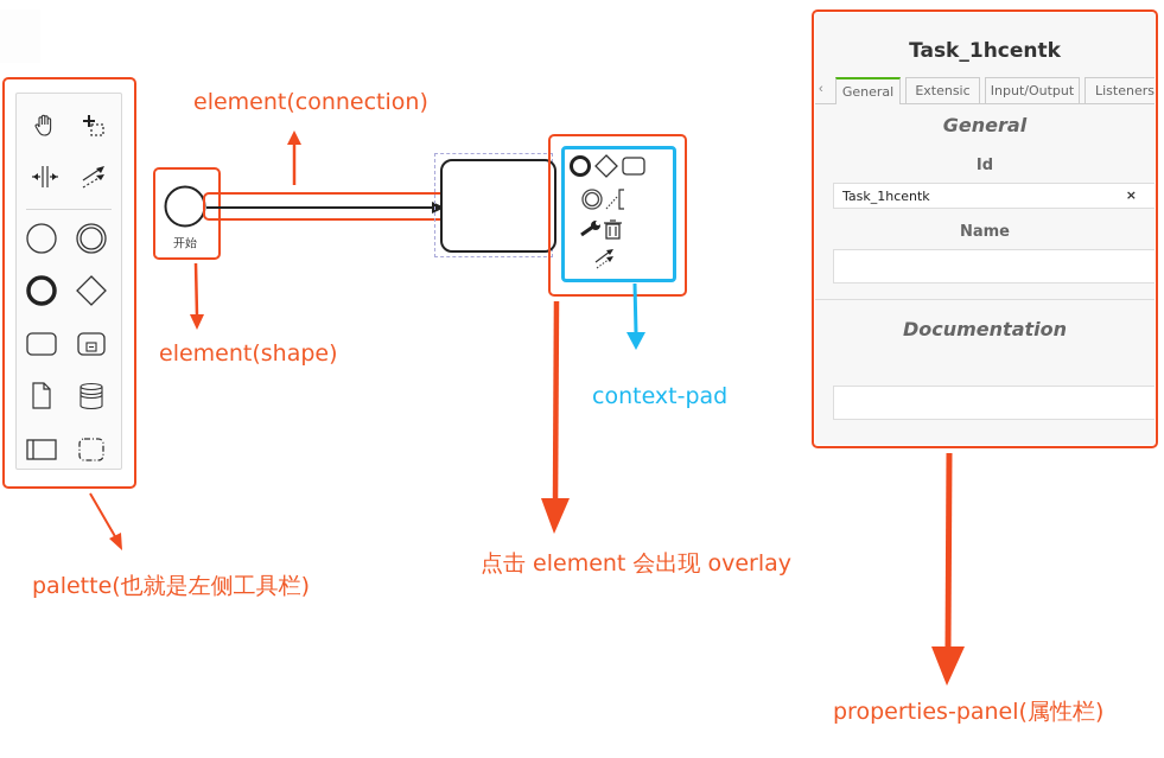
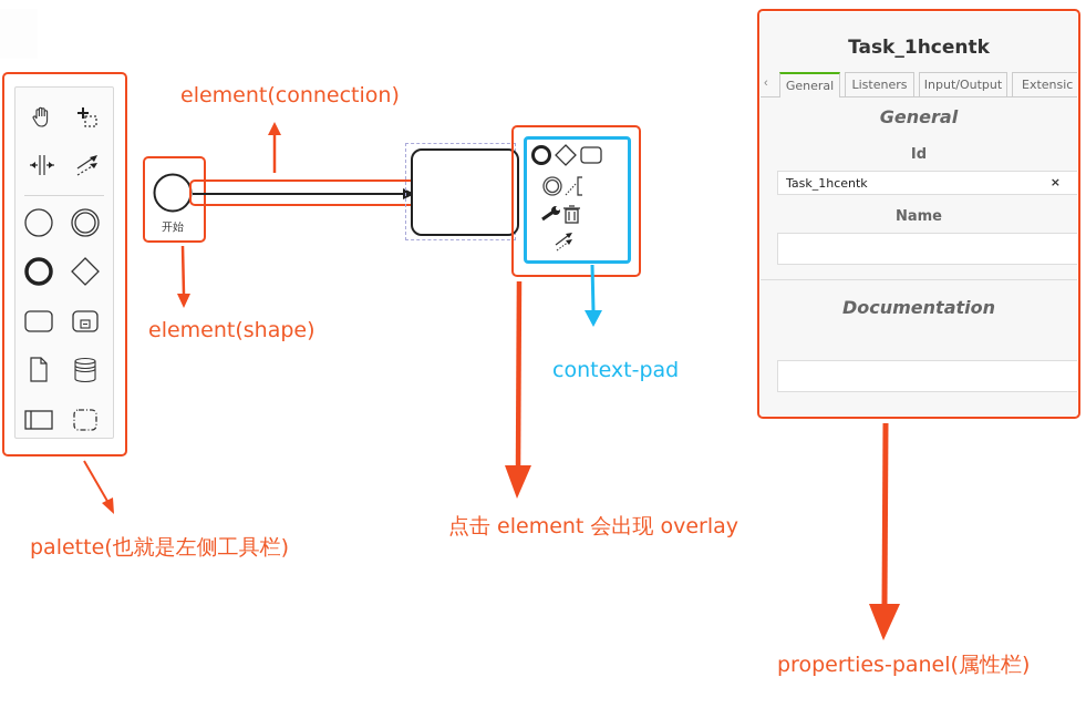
  palette(也就是左侧工具栏)
  开始
  element(connection)
  element(shape)
  context-pad
  点击 element 会出现 overlay
  Task_1hcentk
  ‹
  General
- Extensic
+ Listeners
  Input/Output
- Listeners
+ Extensic
  General
  Id
  Task_1hcentk
  ×
  Name
  Documentation
  properties-panel(属性栏)
